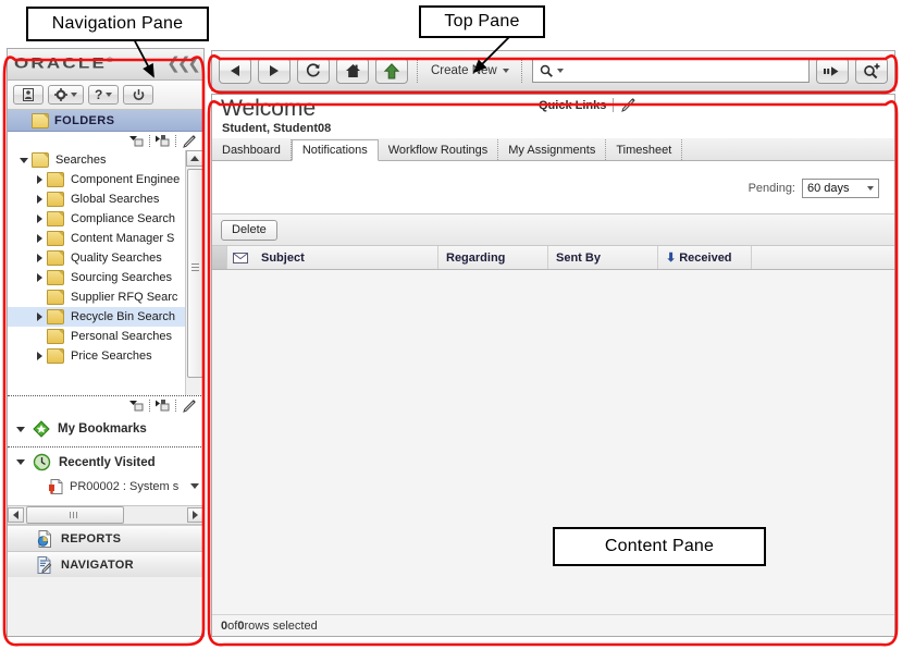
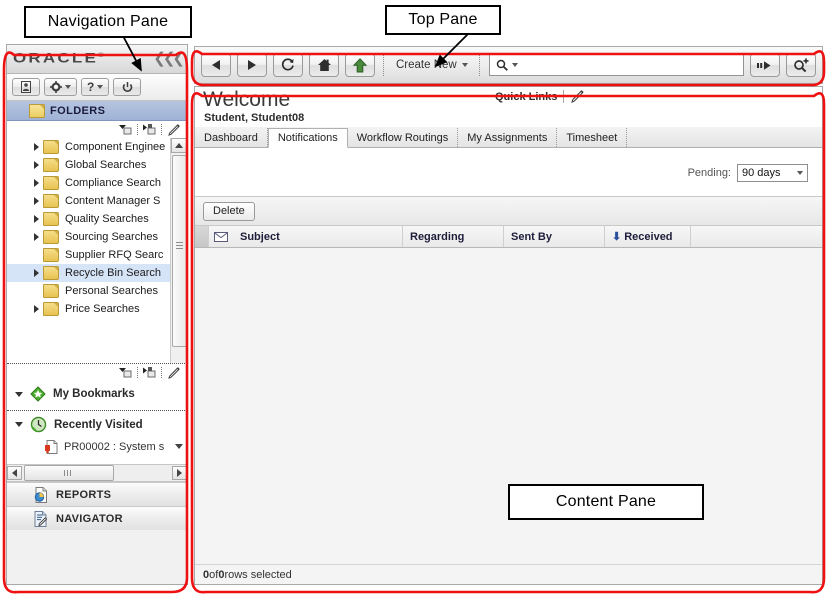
  ORACLE
  ❮❮❮
  ?
  FOLDERS
- Searches
  Component Enginee
  Global Searches
  Compliance Search
  Content Manager S
  Quality Searches
  Sourcing Searches
  Supplier RFQ Searc
  Recycle Bin Search
  Personal Searches
  Price Searches
  My Bookmarks
  Recently Visited
  PR00002 : System s
  REPORTS
  NAVIGATOR
  Createew
  Welcome
  Student, Student08
  Dashboard
  Notifications
  Workflow Routings
  My Assignments
  Timesheet
  Pending:
- 60 days
+ 90 days
  Delete
  Subject
  Regarding
  Sent By
  ⬇
  Received
  0
  of
  0
  rows selected
  Navigation Pane
  Top Pane
  Content Pane
